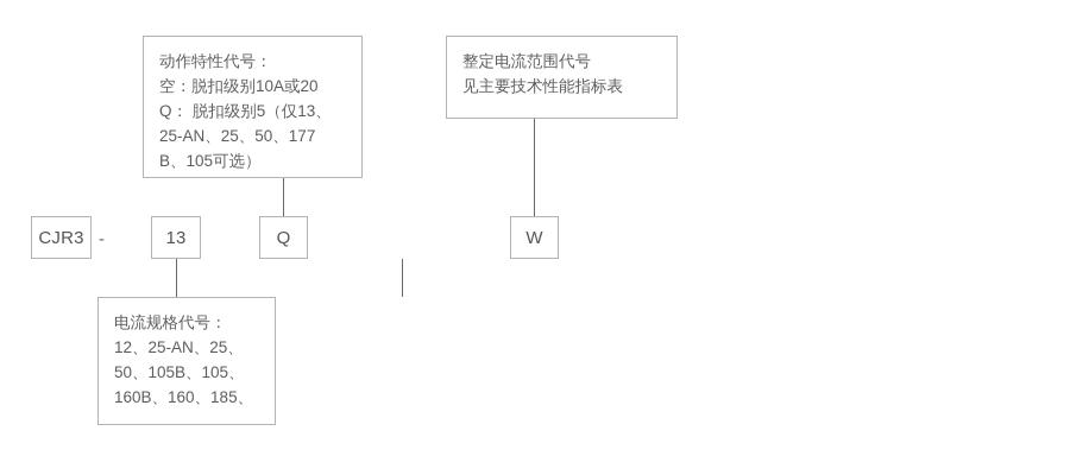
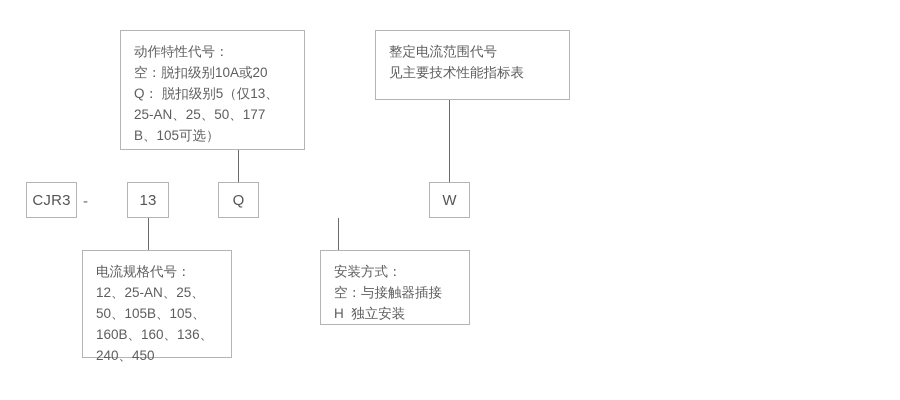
  动作特性代号：
  空：脱扣级别10A或20
  Q： 脱扣级别5（仅13、
  25-AN、25、50、177
  B、105可选）
  整定电流范围代号
  见主要技术性能指标表
  CJR3
  -
  13
  Q
  W
  电流规格代号：
  12、25-AN、25、
  50、105B、105、
- 160B、160、185、
+ 160B、160、136、
+ 240、450
+ 安装方式：
+ 空：与接触器插接
+ H 独立安装
